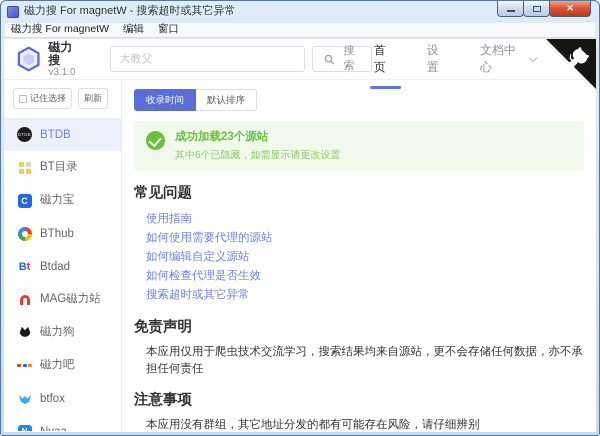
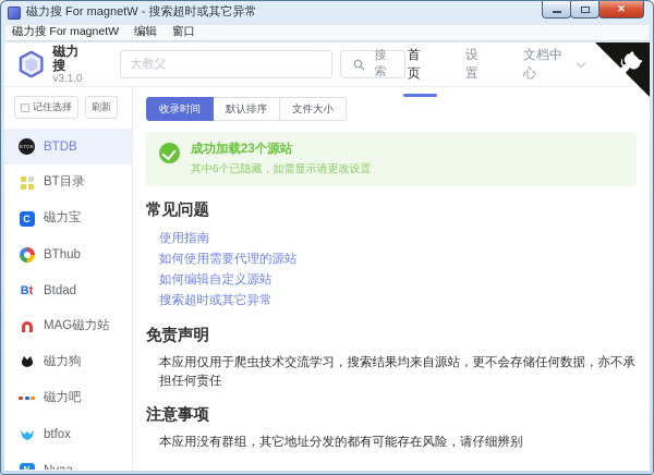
  磁力搜 For magnetW - 搜索超时或其它异常
  ✕
  磁力搜 For magnetW
  编辑
  窗口
  磁力搜
  v3.1.0
  大教父
  搜索
  首页
  设置
  文档中心
  记住选择
  刷新
  BTDB
  BT目录
  C
  磁力宝
  BThub
  Bt
  Btdad
  MAG磁力站
  磁力狗
  磁力吧
  btfox
  收录时间
  默认排序
+ 文件大小
  成功加载23个源站
  其中6个已隐藏，如需显示请更改设置
  常见问题
  使用指南
  如何使用需要代理的源站
  如何编辑自定义源站
- 如何检查代理是否生效
  搜索超时或其它异常
  免责声明
  本应用仅用于爬虫技术交流学习，搜索结果均来自源站，更不会存储任何数据，亦不承担任何责任
  注意事项
  本应用没有群组，其它地址分发的都有可能存在风险，请仔细辨别
